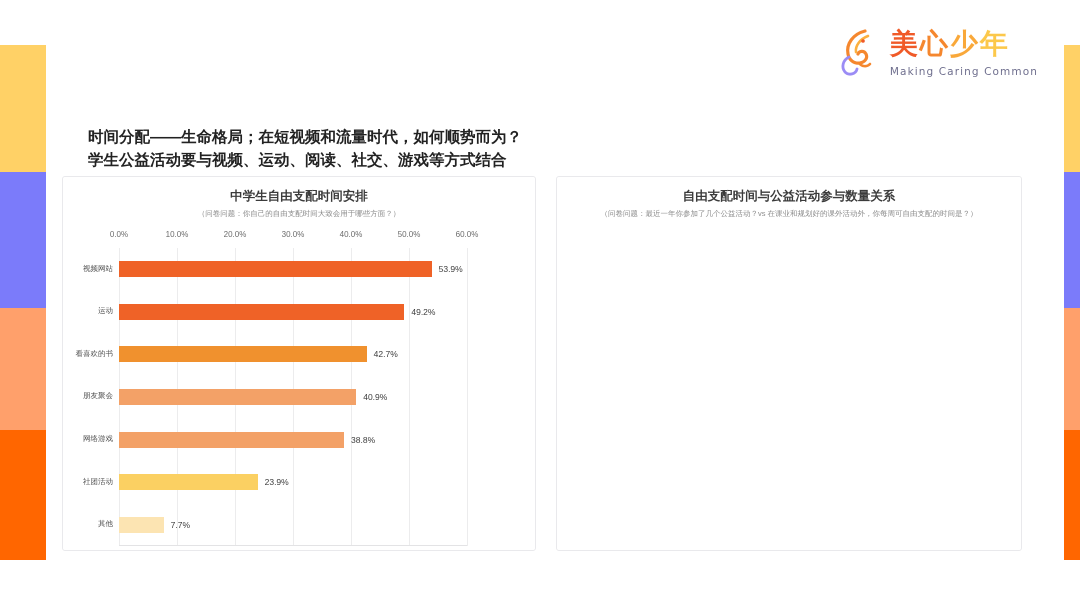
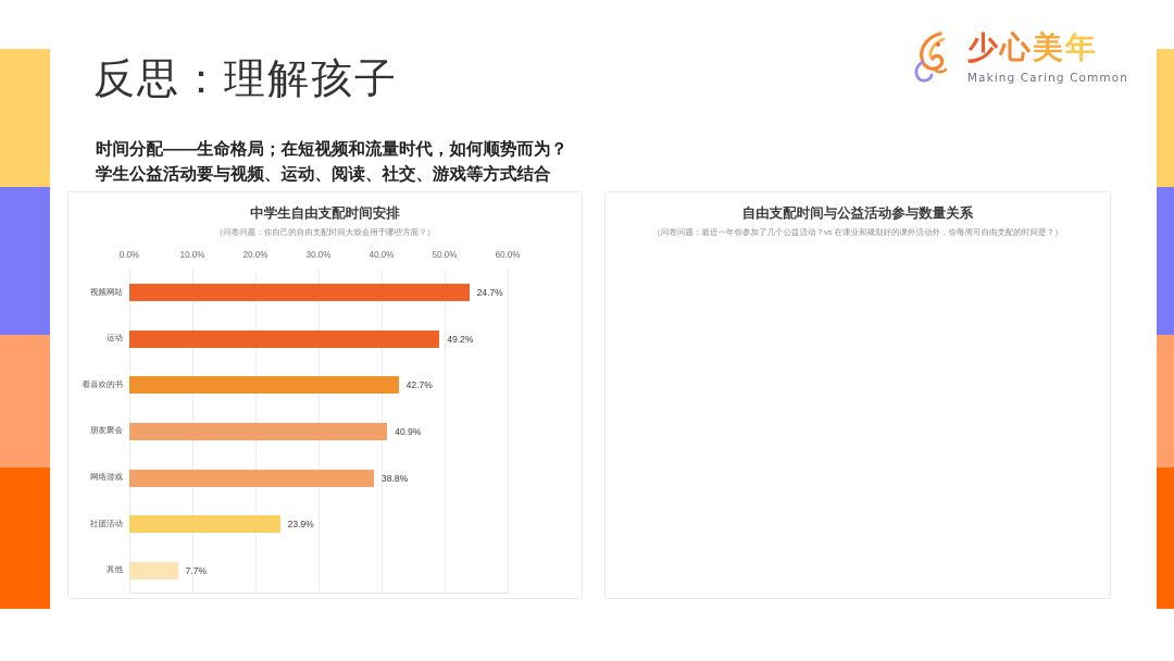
+ 反思：理解孩子
  时间分配——生命格局；在短视频和流量时代，如何顺势而为？
  学生公益活动要与视频、运动、阅读、社交、游戏等方式结合
- 美
+ 少
  心
- 少
+ 美
  年
  Making Caring Common
  中学生自由支配时间安排
  （问卷问题：你自己的自由支配时间大致会用于哪些方面？）
  0.0%
  10.0%
  20.0%
  30.0%
  40.0%
  50.0%
  60.0%
  视频网站
- 53.9%
+ 24.7%
  运动
  49.2%
  看喜欢的书
  42.7%
  朋友聚会
  40.9%
  网络游戏
  38.8%
  社团活动
  23.9%
  其他
  7.7%
  自由支配时间与公益活动参与数量关系
  （问卷问题：最近一年你参加了几个公益活动？vs 在课业和规划好的课外活动外，你每周可自由支配的时间是？）
